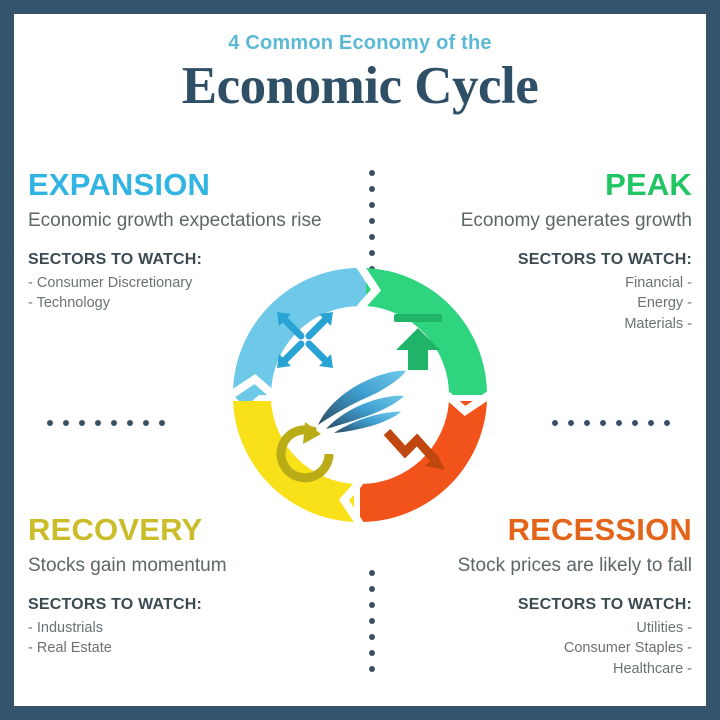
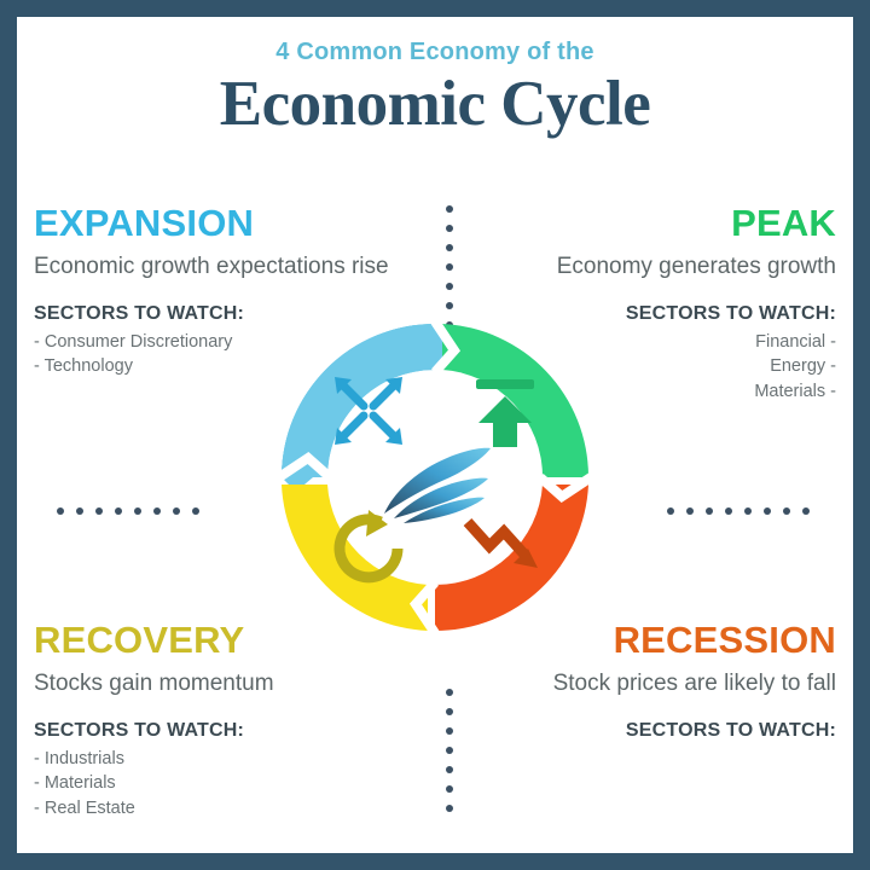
  4 Common Economy of the
  Economic Cycle
  EXPANSION
  Economic growth expectations rise
  SECTORS TO WATCH:
  - Consumer Discretionary
  - Technology
  PEAK
  Economy generates growth
  SECTORS TO WATCH:
  Financial -
  Energy -
  Materials -
  RECOVERY
  Stocks gain momentum
  SECTORS TO WATCH:
  - Industrials
+ - Materials
  - Real Estate
  RECESSION
  Stock prices are likely to fall
  SECTORS TO WATCH:
- Utilities -
- Consumer Staples -
- Healthcare -
